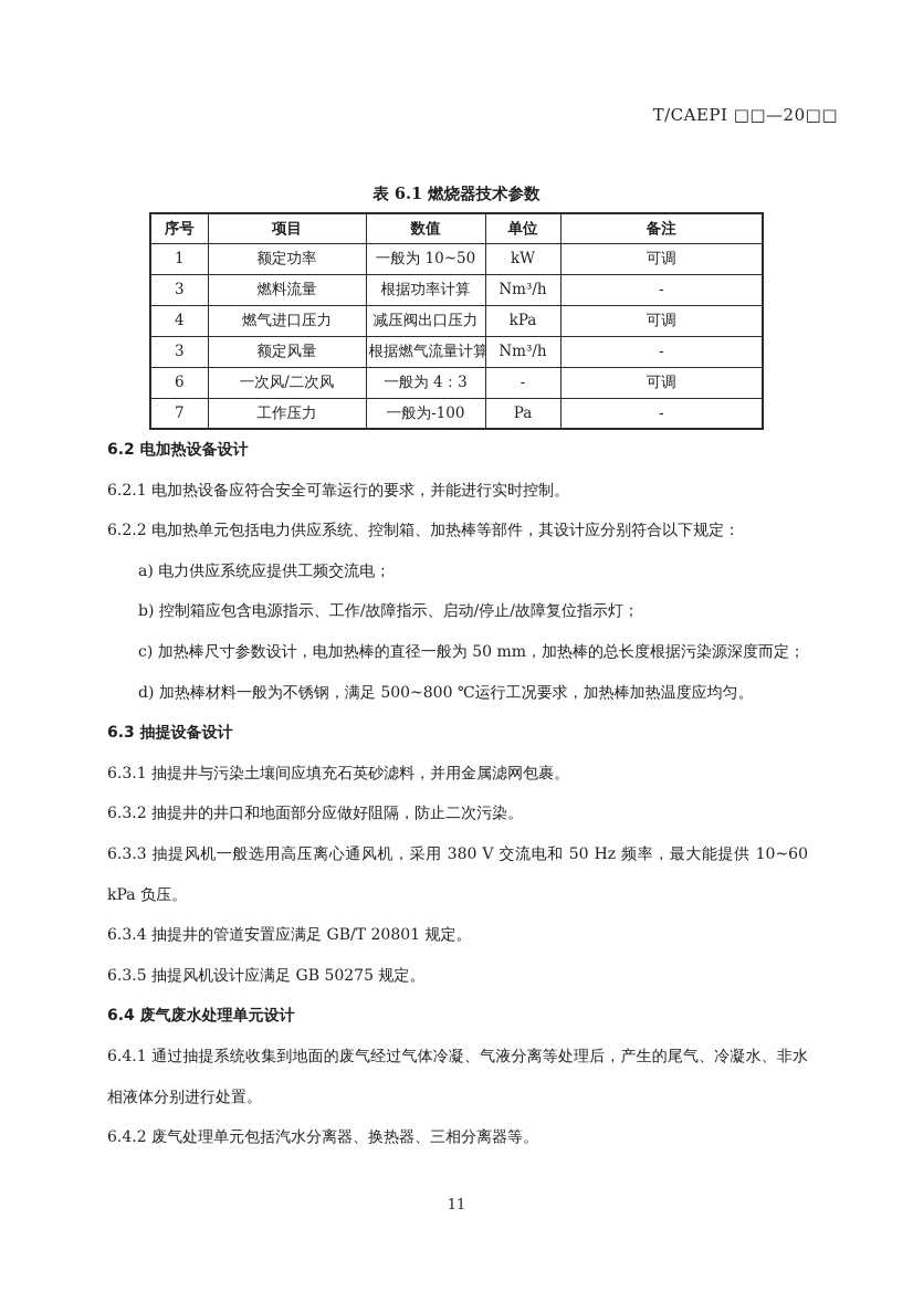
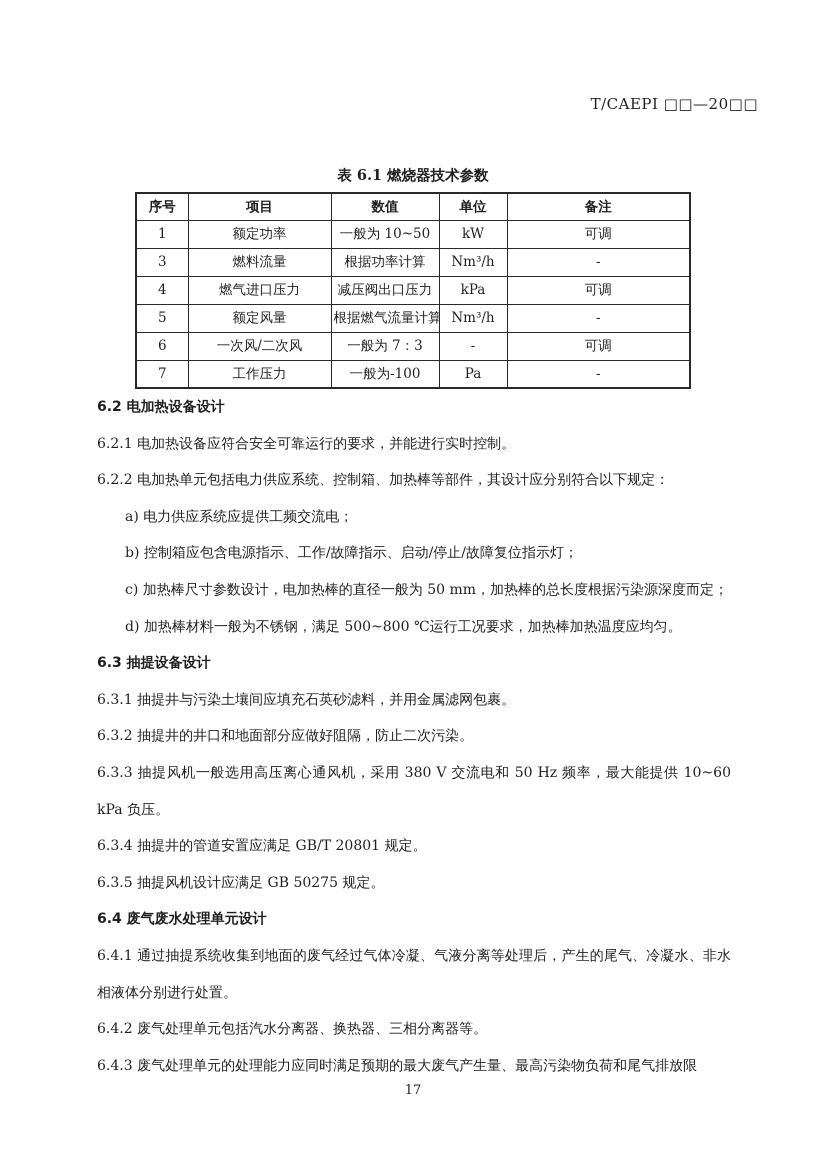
  T/CAEPI □□—20□□
  表 6.1 燃烧器技术参数
  序号	项目	数值	单位	备注
  1	额定功率	一般为 10~50	kW	可调
  3	燃料流量	根据功率计算	Nm³/h	-
  4	燃气进口压力	减压阀出口压力	kPa	可调
- 3	额定风量	根据燃气流量计算	Nm³/h	-
+ 5	额定风量	根据燃气流量计算	Nm³/h	-
- 6	一次风/二次风	一般为 4：3	-	可调
+ 6	一次风/二次风	一般为 7：3	-	可调
  7	工作压力	一般为-100	Pa	-
  6.2 电加热设备设计
  6.2.1 电加热设备应符合安全可靠运行的要求，并能进行实时控制。
  6.2.2 电加热单元包括电力供应系统、控制箱、加热棒等部件，其设计应分别符合以下规定：
  a) 电力供应系统应提供工频交流电；
  b) 控制箱应包含电源指示、工作/故障指示、启动/停止/故障复位指示灯；
  c) 加热棒尺寸参数设计，电加热棒的直径一般为 50 mm，加热棒的总长度根据污染源深度而定；
  d) 加热棒材料一般为不锈钢，满足 500~800 ℃运行工况要求，加热棒加热温度应均匀。
  6.3 抽提设备设计
  6.3.1 抽提井与污染土壤间应填充石英砂滤料，并用金属滤网包裹。
  6.3.2 抽提井的井口和地面部分应做好阻隔，防止二次污染。
  6.3.3 抽提风机一般选用高压离心通风机，采用 380 V 交流电和 50 Hz 频率，最大能提供 10~60 kPa 负压。
  6.3.4 抽提井的管道安置应满足 GB/T 20801 规定。
  6.3.5 抽提风机设计应满足 GB 50275 规定。
  6.4 废气废水处理单元设计
  6.4.1 通过抽提系统收集到地面的废气经过气体冷凝、气液分离等处理后，产生的尾气、冷凝水、非水相液体分别进行处置。
  6.4.2 废气处理单元包括汽水分离器、换热器、三相分离器等。
+ 6.4.3 废气处理单元的处理能力应同时满足预期的最大废气产生量、最高污染物负荷和尾气排放限
- 11
+ 17
